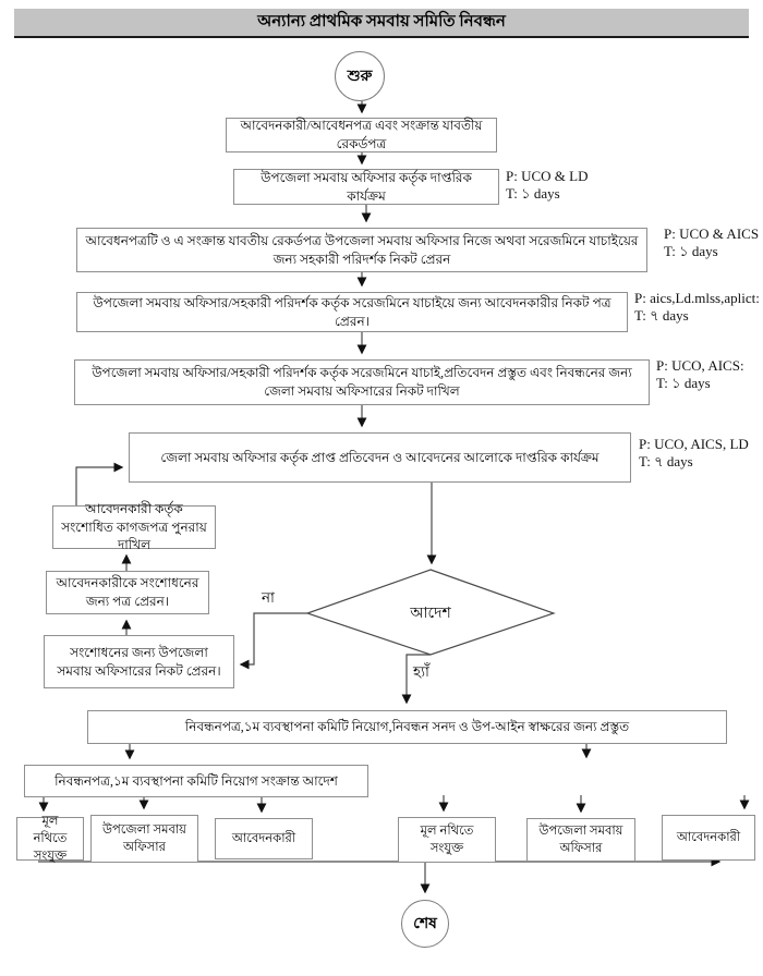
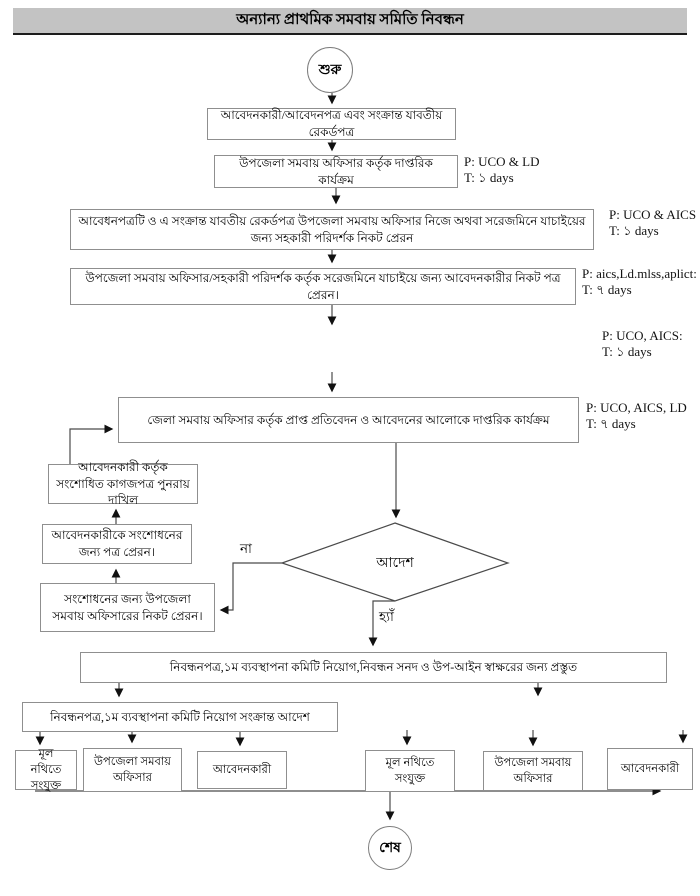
  অন্যান্য প্রাথমিক সমবায় সমিতি নিবন্ধন
  শুরু
  শেষ
- আবেদনকারী/আবেধনপত্র এবং সংক্রান্ত যাবতীয় রেকর্ডপত্র
+ আবেদনকারী/আবেদনপত্র এবং সংক্রান্ত যাবতীয় রেকর্ডপত্র
  উপজেলা সমবায় অফিসার কর্তৃক দাপ্তরিক কার্যক্রম
  আবেধনপত্রটি ও এ সংক্রান্ত যাবতীয় রেকর্ডপত্র উপজেলা সমবায় অফিসার নিজে অথবা সরেজমিনে যাচাইয়ের জন্য সহকারী পরিদর্শক নিকট প্রেরন
  উপজেলা সমবায় অফিসার/সহকারী পরিদর্শক কর্তৃক সরেজমিনে যাচাইয়ে জন্য আবেদনকারীর নিকট পত্র প্রেরন।
- উপজেলা সমবায় অফিসার/সহকারী পরিদর্শক কর্তৃক সরেজমিনে যাচাই,প্রতিবেদন প্রস্তুত এবং নিবন্ধনের জন্য জেলা সমবায় অফিসারের নিকট দাখিল
  জেলা সমবায় অফিসার কর্তৃক প্রাপ্ত প্রতিবেদন ও আবেদনের আলোকে দাপ্তরিক কার্যক্রম
  আবেদনকারী কর্তৃক সংশোধিত কাগজপত্র পুনরায় দাখিল
  আবেদনকারীকে সংশোধনের জন্য পত্র প্রেরন।
  সংশোধনের জন্য উপজেলা সমবায় অফিসারের নিকট প্রেরন।
  আদেশ
  না
  হ্যাঁ
  নিবন্ধনপত্র,১ম ব্যবস্থাপনা কমিটি নিয়োগ,নিবন্ধন সনদ ও উপ-আইন স্বাক্ষরের জন্য প্রস্তুত
  নিবন্ধনপত্র,১ম ব্যবস্থাপনা কমিটি নিয়োগ সংক্রান্ত আদেশ
  মূল নথিতে সংযুক্ত
  উপজেলা সমবায় অফিসার
  আবেদনকারী
  মূল নথিতে সংযুক্ত
  উপজেলা সমবায় অফিসার
  আবেদনকারী
  P: UCO & LD
  T: ১ days
  P: UCO & AICS
  T: ১ days
  P: aics,Ld.mlss,aplict:
  T: ৭ days
  P: UCO, AICS:
  T: ১ days
  P: UCO, AICS, LD
  T: ৭ days
